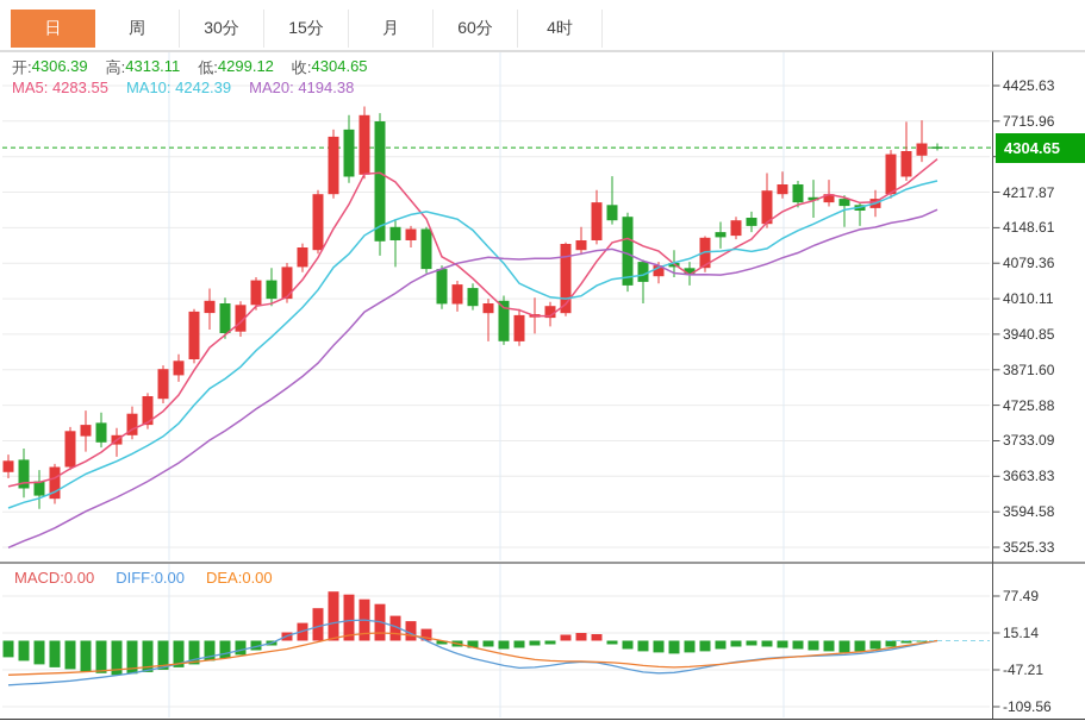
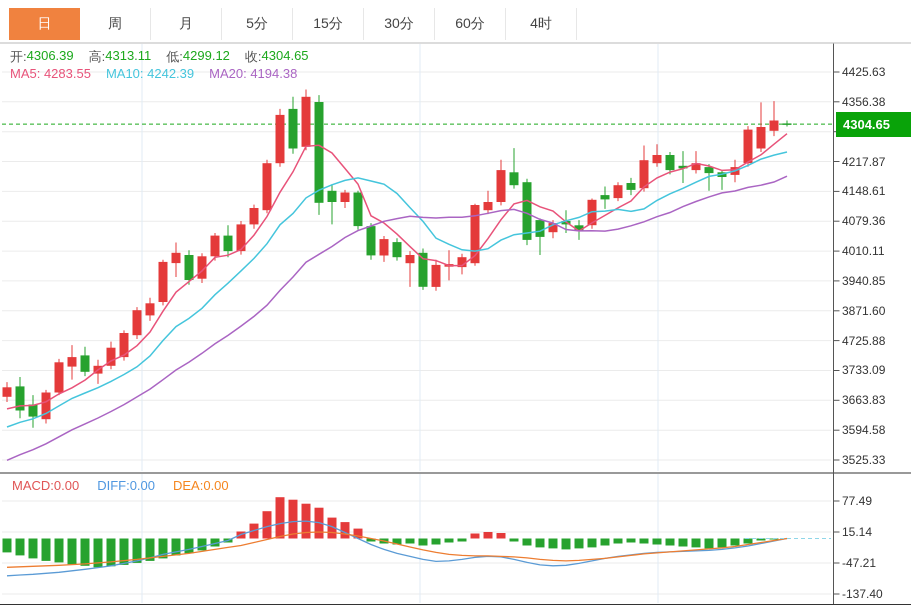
  日
  周
- 30分
+ 月
+ 5分
  15分
- 月
+ 30分
  60分
  4时
  开:
  4306.39
  高:
  4313.11
  低:
  4299.12
  收:
  4304.65
  MA5: 4283.55
  MA10: 4242.39
  MA20: 4194.38
  4425.63
- 7715.96
+ 4356.38
  4217.87
  4148.61
  4079.36
  4010.11
  3940.85
  3871.60
  4725.88
  3733.09
  3663.83
  3594.58
  3525.33
  4304.65
  MACD:0.00
  DIFF:0.00
  DEA:0.00
  77.49
  15.14
  -47.21
- -109.56
+ -137.40
